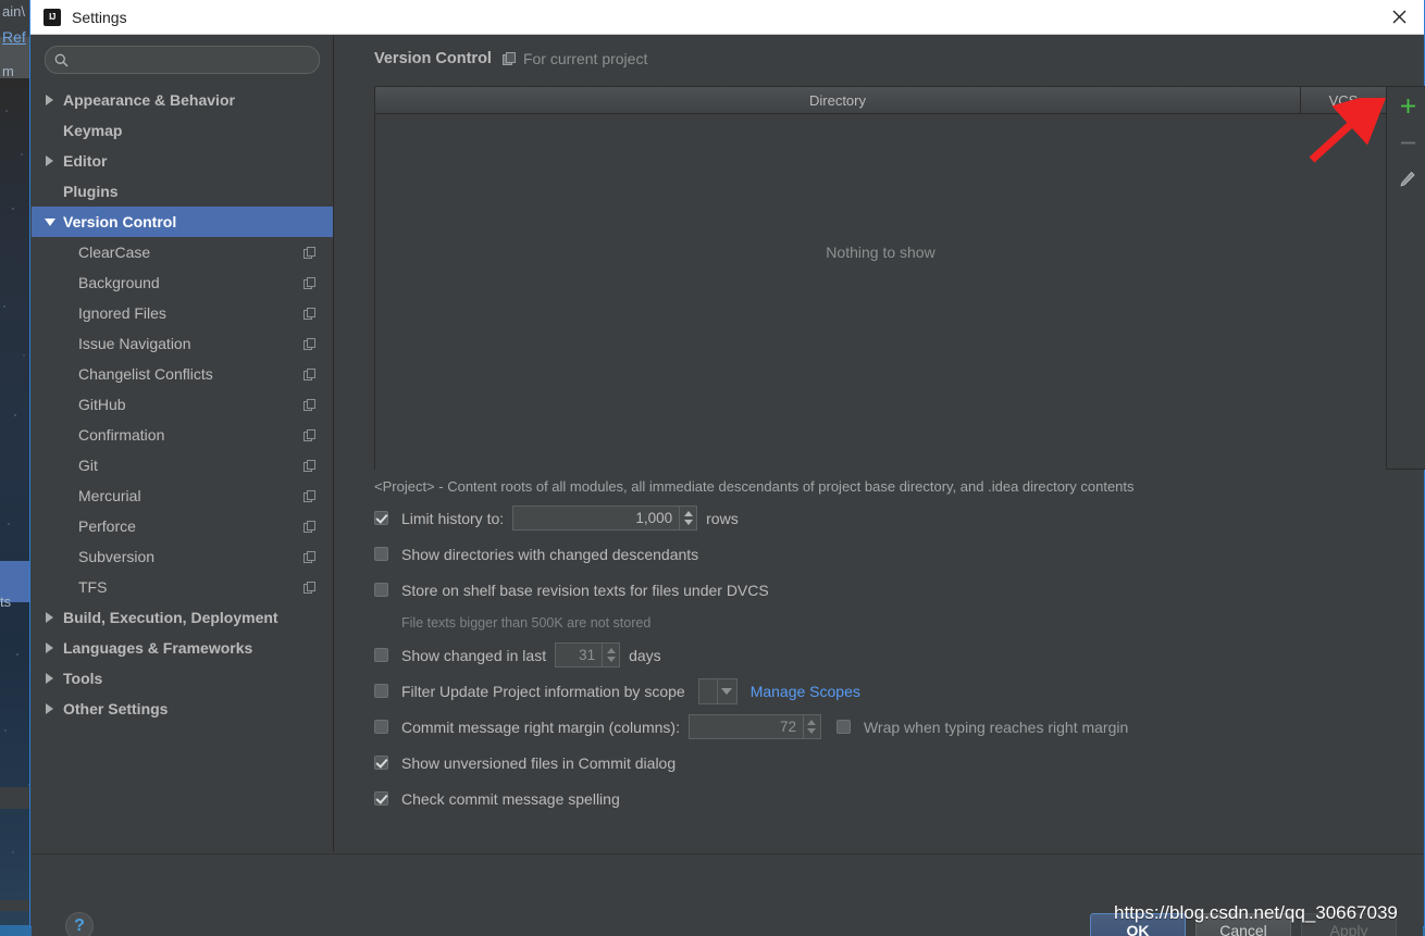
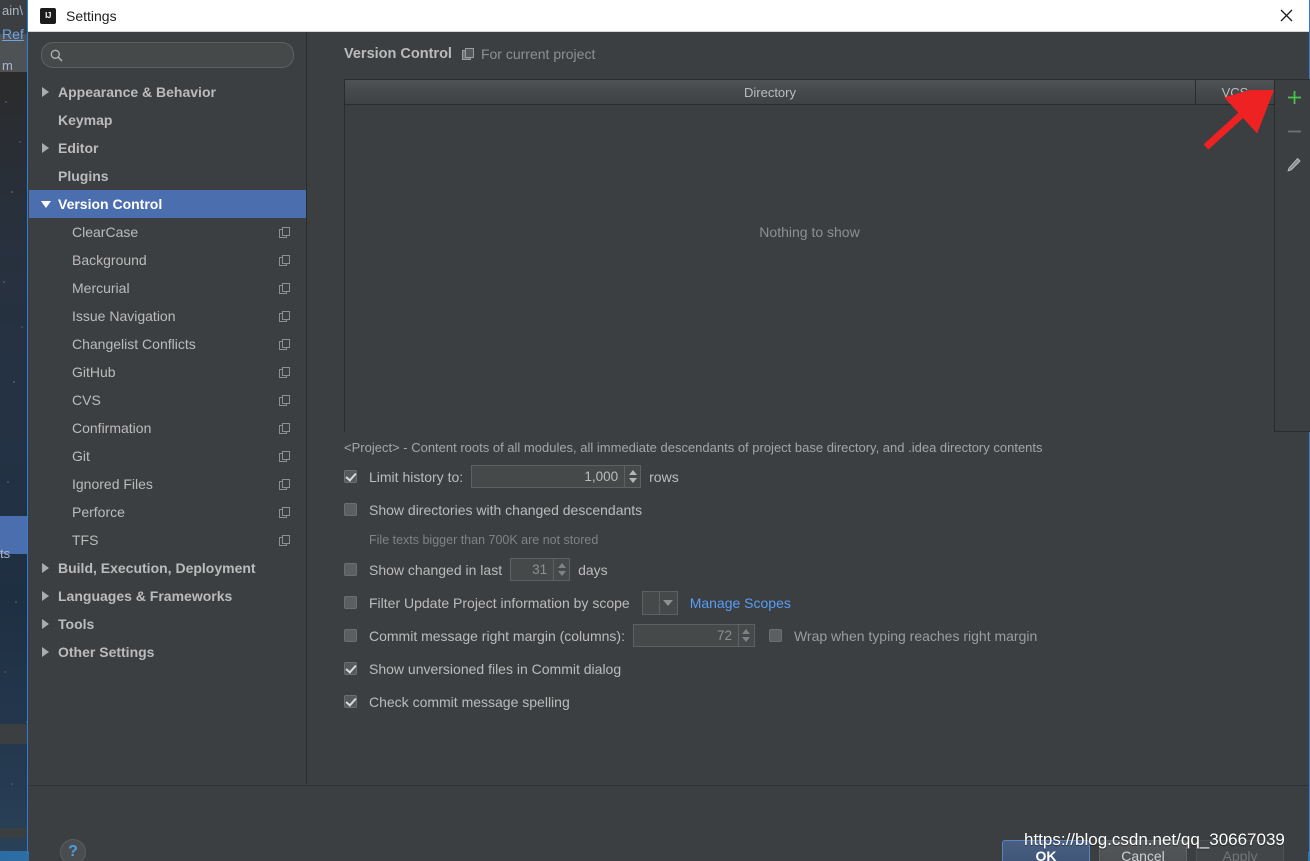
  ain\
  Ref
  m
  ts
  Settings
  Appearance & Behavior
  Keymap
  Editor
  Plugins
  Version Control
  ClearCase
  Background
- Ignored Files
+ Mercurial
  Issue Navigation
  Changelist Conflicts
  GitHub
+ CVS
  Confirmation
  Git
- Mercurial
+ Ignored Files
  Perforce
- Subversion
  TFS
  Build, Execution, Deployment
  Languages & Frameworks
  Tools
  Other Settings
  Version Control
  For current project
  Directory
  VCS
  Nothing to show
  <Project> - Content roots of all modules, all immediate descendants of project base directory, and .idea directory contents
  Limit history to:
  1,000
  rows
  Show directories with changed descendants
- Store on shelf base revision texts for files under DVCS
- File texts bigger than 500K are not stored
+ File texts bigger than 700K are not stored
  Show changed in last
  31
  days
  Filter Update Project information by scope
  Manage Scopes
  Commit message right margin (columns):
  72
  Wrap when typing reaches right margin
  Show unversioned files in Commit dialog
  Check commit message spelling
  ?
  OK
  Cancel
  Apply
  https://blog.csdn.net/qq_30667039
